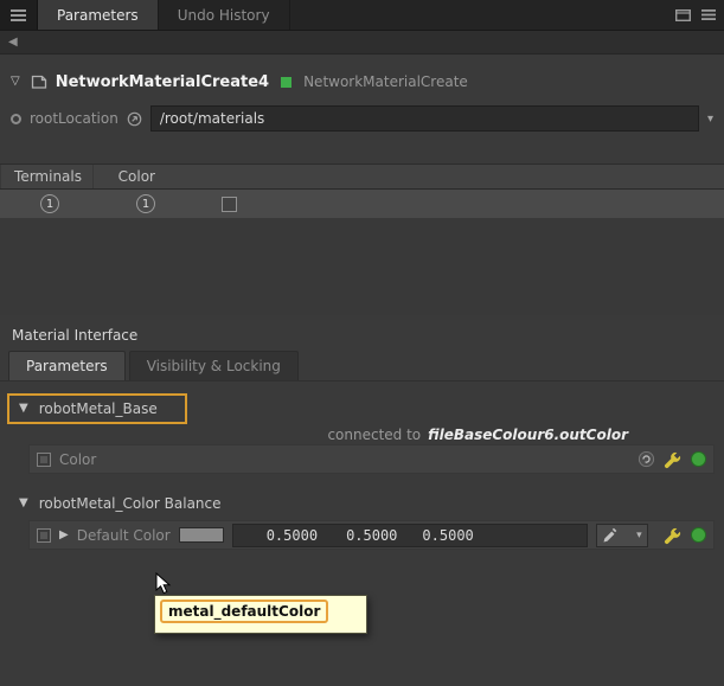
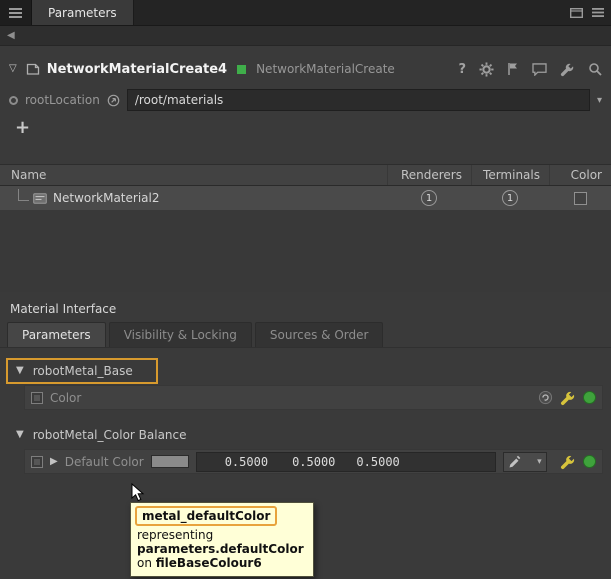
  Parameters
- Undo History
  ◀
  ▽
  NetworkMaterialCreate4
  NetworkMaterialCreate
+ ?
  rootLocation
  /root/materials
  ▾
+ +
+ Name
+ Renderers
  Terminals
  Color
+ NetworkMaterial2
  1
  1
  Material Interface
  Parameters
  Visibility & Locking
+ Sources & Order
  ▼
  robotMetal_Base
- connected to
- fileBaseColour6.outColor
  Color
  ▼
  robotMetal_Color Balance
  ▶
  Default Color
  0.5000
  0.5000
  0.5000
  ▾
  metal_defaultColor
+ representing
+ parameters.defaultColor
+ on fileBaseColour6
